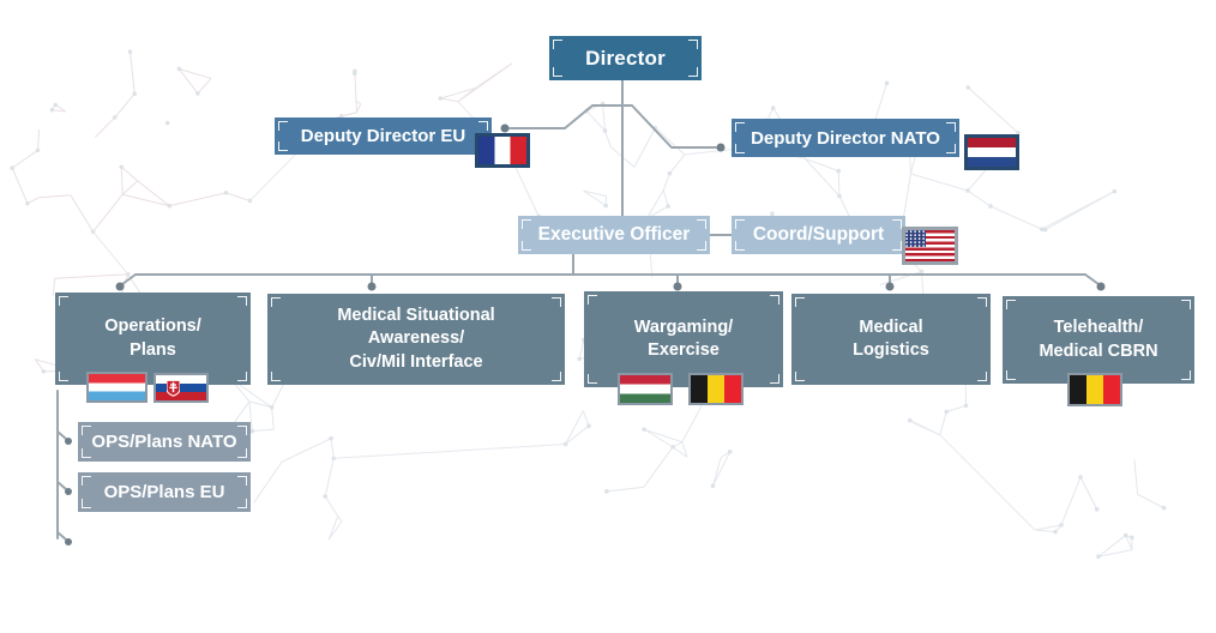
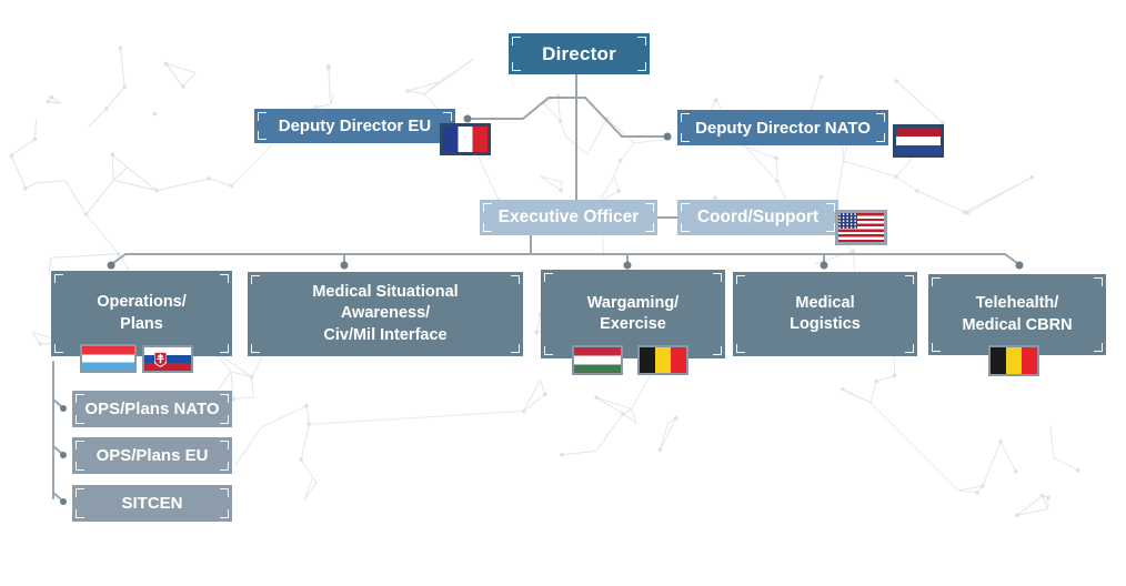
  Director
  Deputy Director EU
  Deputy Director NATO
  Executive Officer
  Coord/Support
  Operations/
  Plans
  Medical Situational
  Awareness/
  Civ/Mil Interface
  Wargaming/
  Exercise
  Medical
  Logistics
  Telehealth/
  Medical CBRN
  OPS/Plans NATO
  OPS/Plans EU
+ SITCEN
